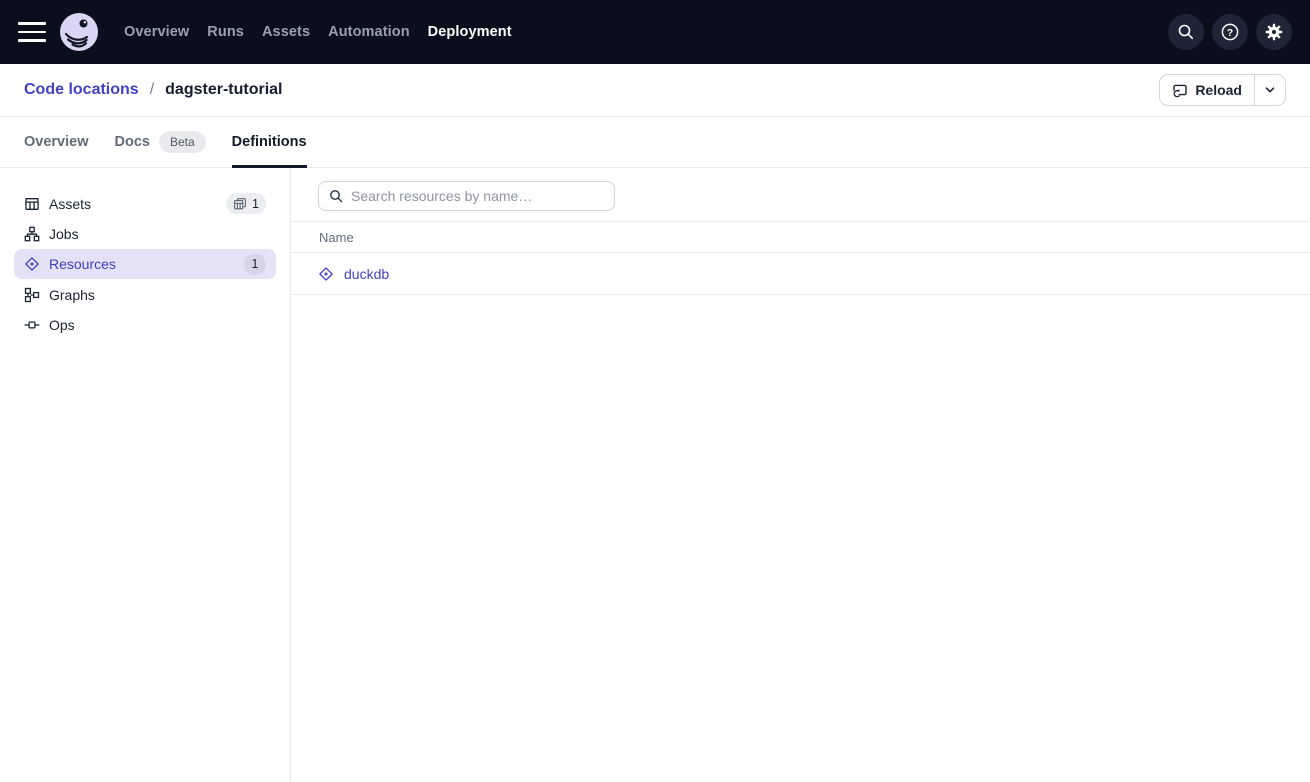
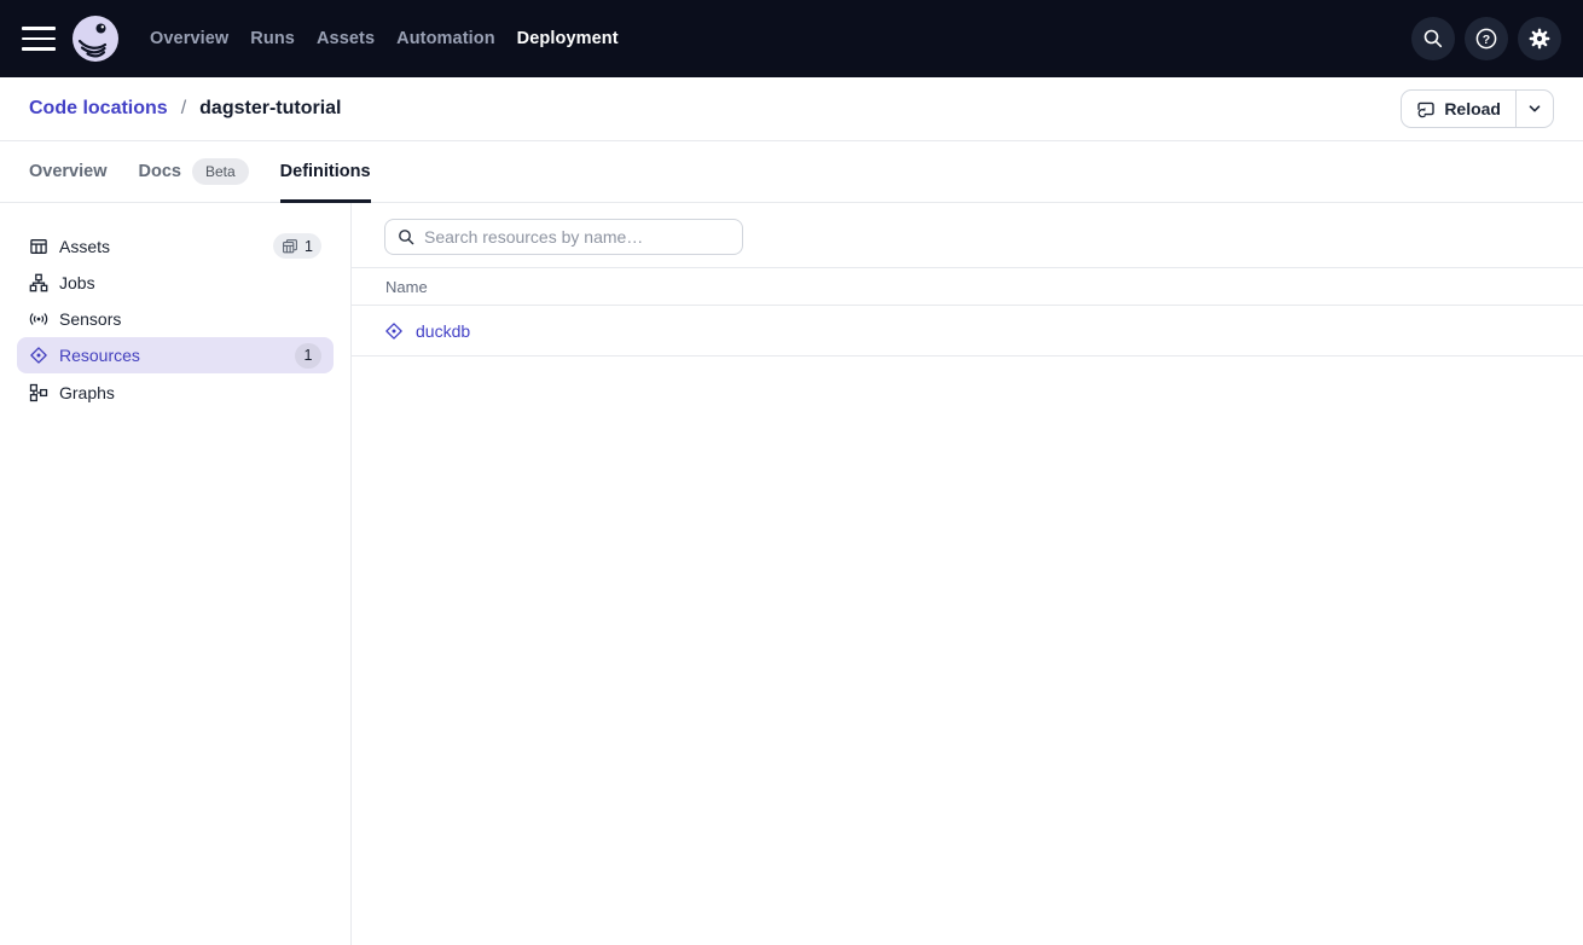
  Overview
  Runs
  Assets
  Automation
  Deployment
  ?
  Code locations
  /
  dagster-tutorial
  Reload
  Overview
  Docs
  Beta
  Definitions
  Assets
  1
  Jobs
+ Sensors
  Resources
  1
  Graphs
- Ops
  Search resources by name…
  Name
  duckdb
